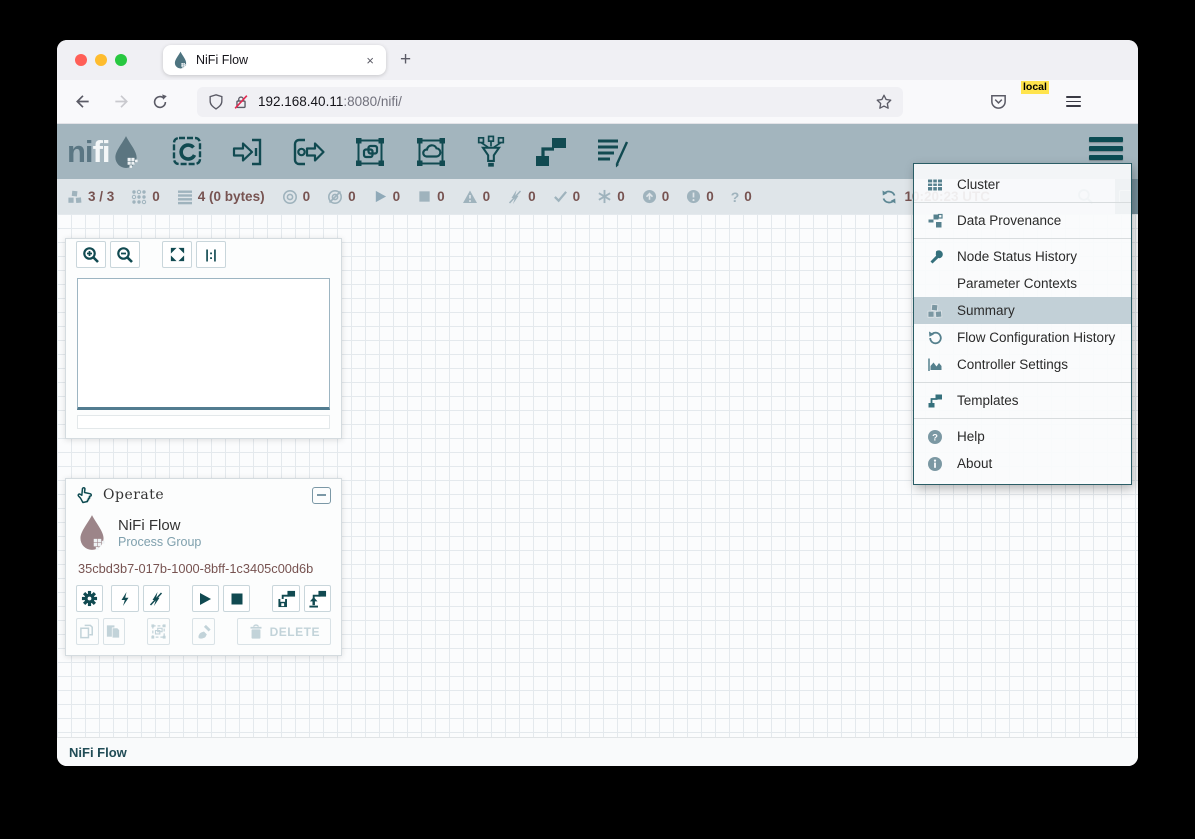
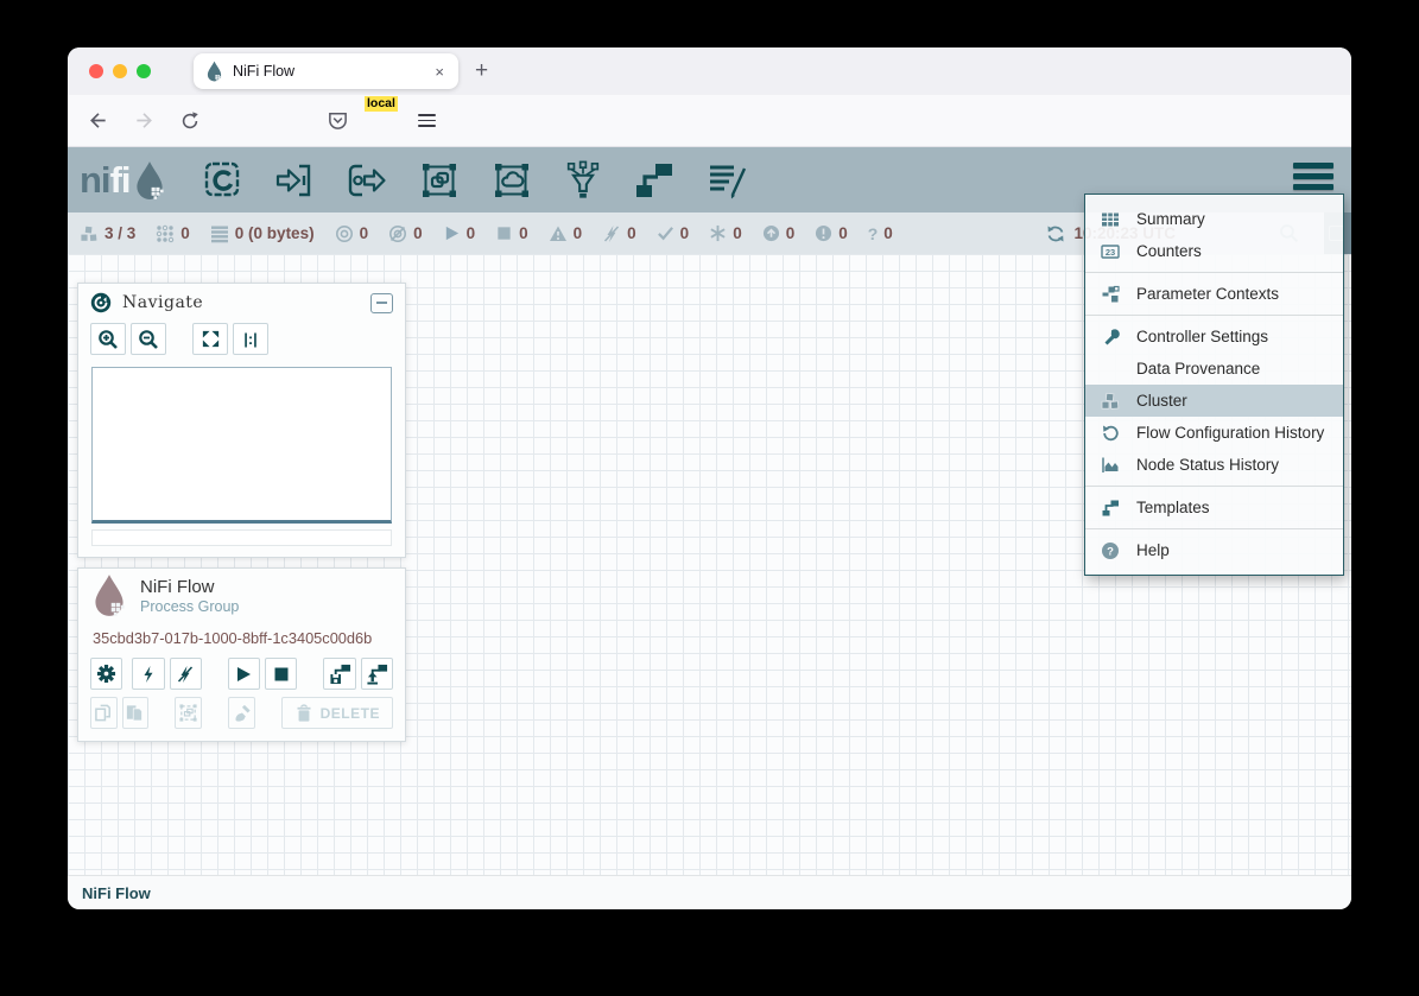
  NiFi Flow
  ×
  +
- 192.168.40.11:8080/nifi/
  local
  ni
  fi
  3 / 3
  0
- 4 (0 bytes)
+ 0 (0 bytes)
  0
  0
  0
  0
  0
  0
  0
  0
  0
  0
  ?
  0
+ Navigate
  |:|
- Operate
  NiFi Flow
  Process Group
  35cbd3b7-017b-1000-8bff-1c3405c00d6b
  DELETE
  NiFi Flow
- Cluster
+ Summary
+ Counters
- Data Provenance
+ Parameter Contexts
- Node Status History
+ Controller Settings
- Parameter Contexts
+ Data Provenance
- Summary
+ Cluster
  Flow Configuration History
- Controller Settings
+ Node Status History
  Templates
  Help
- About
